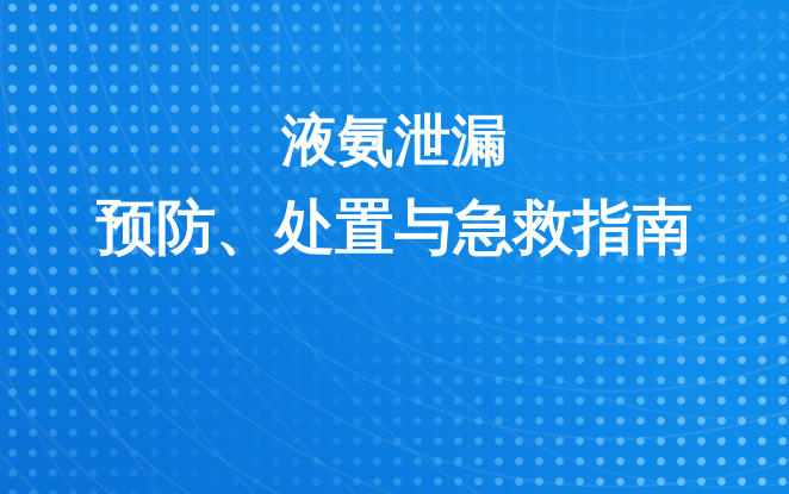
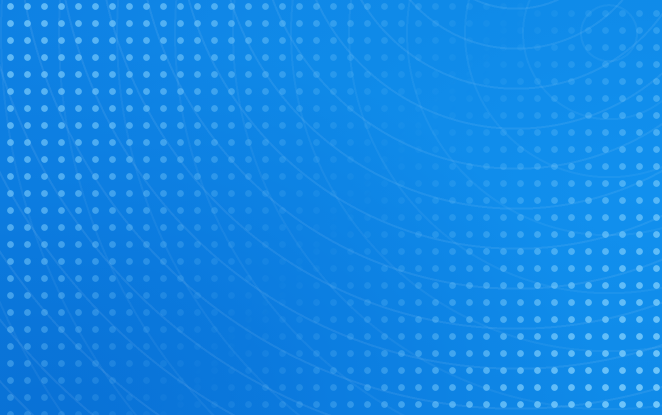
- 液氨泄漏
- 预防、处置与急救指南
